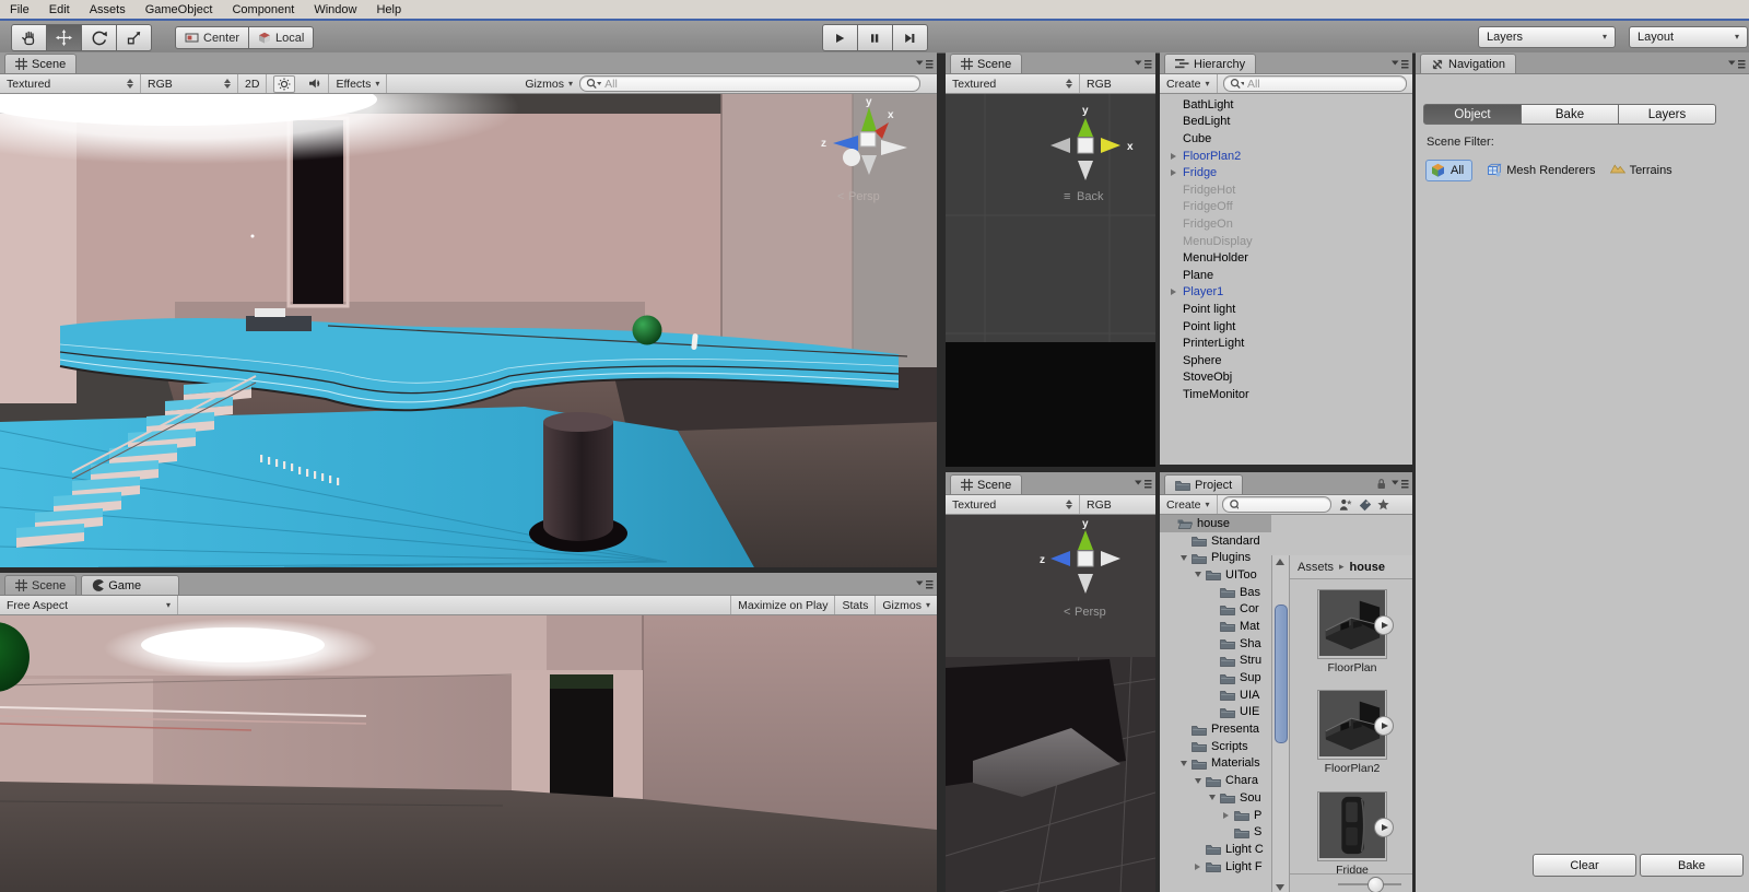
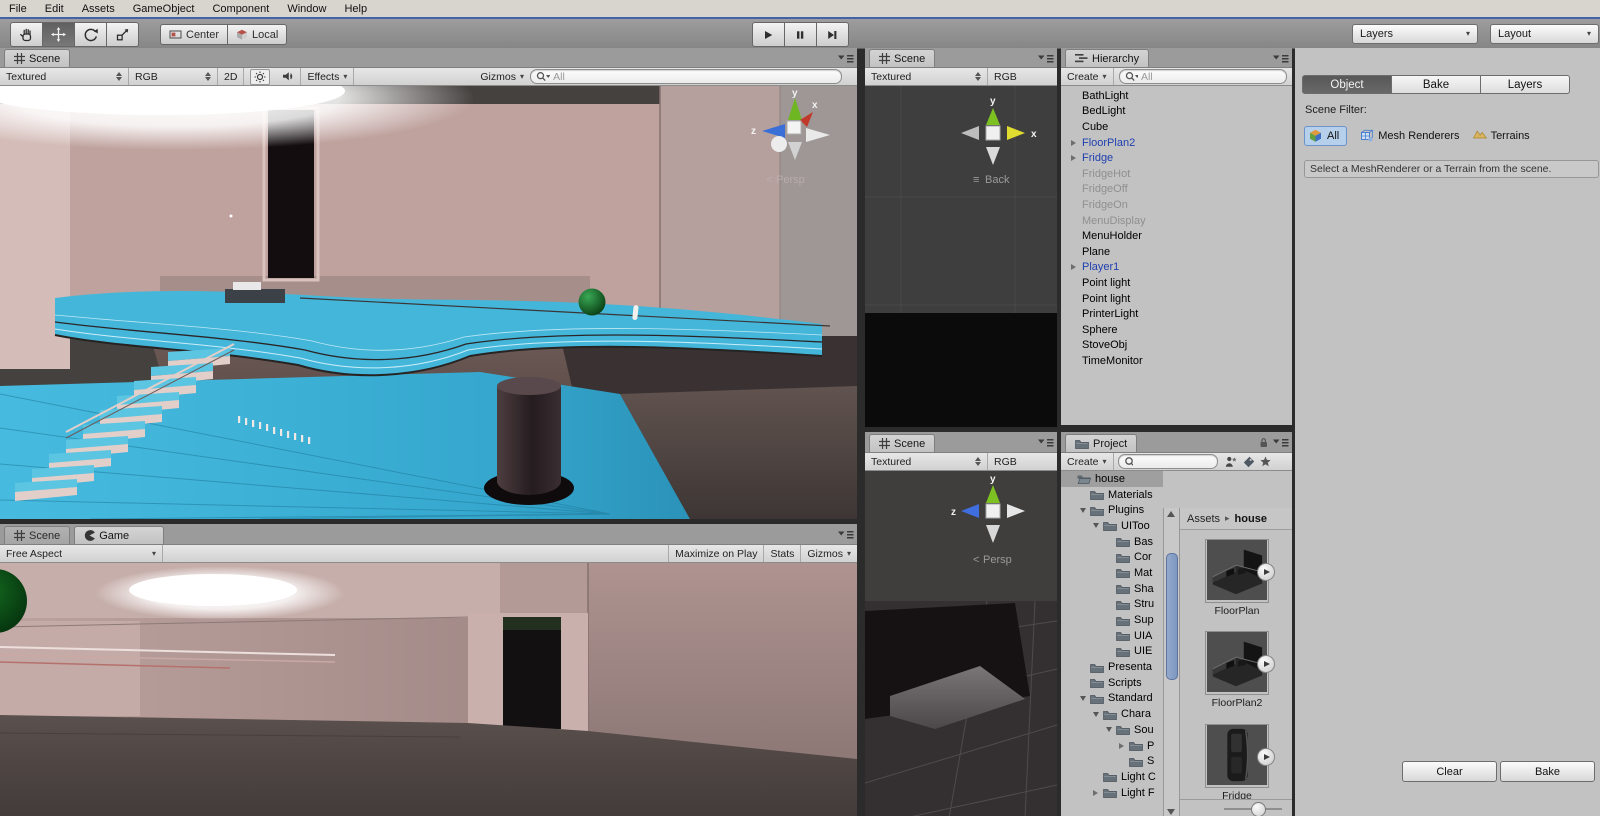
  File
  Edit
  Assets
  GameObject
  Component
  Window
  Help
  Center
  Local
  Layers
  ▾
  Layout
  ▾
  Scene
  Textured
  RGB
  2D
  Effects
  ▾
  Gizmos
  ▾
  All
  y
  x
  z
  Persp
  Scene
  Game
  Free Aspect
  ▾
  Maximize on Play
  Stats
  Gizmos
  ▾
  Scene
  Textured
  RGB
  y
  x
  ≡
  Back
  Scene
  Textured
  RGB
  y
  z
  <
  Persp
  Hierarchy
  Create
  ▾
  All
  BathLight
  BedLight
  Cube
  FloorPlan2
  Fridge
  FridgeHot
  FridgeOff
  FridgeOn
  MenuDisplay
  MenuHolder
  Plane
  Player1
  Point light
  Point light
  PrinterLight
  Sphere
  StoveObj
  TimeMonitor
  Project
  Create
  ▾
  house
- Standard
+ Materials
  Plugins
  UIToo
  Bas
  Cor
  Mat
  Sha
  Stru
  Sup
  UIA
  UIE
  Presenta
  Scripts
- Materials
+ Standard
  Chara
  Sou
  P
  S
  Light C
  Light F
  Assets
  ▸
  house
  FloorPlan
  FloorPlan2
  Fridge
- Navigation
  Object
  Bake
  Layers
  Scene Filter:
  All
  Mesh Renderers
  Terrains
+ Select a MeshRenderer or a Terrain from the scene.
  Clear
  Bake
